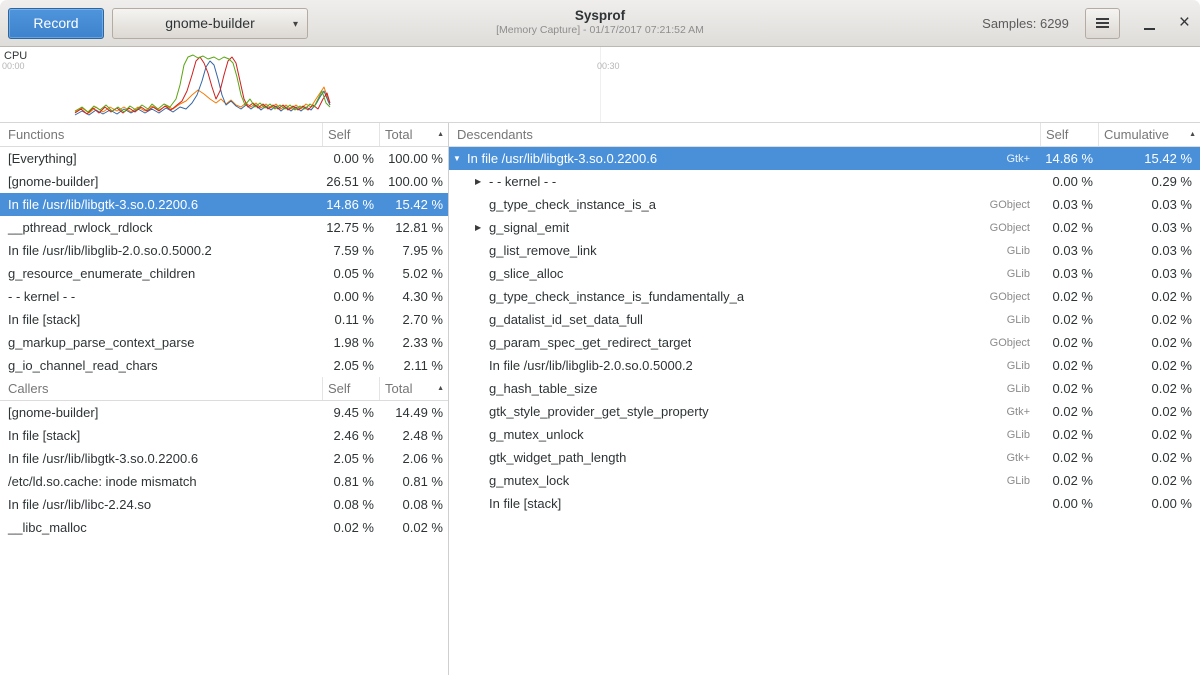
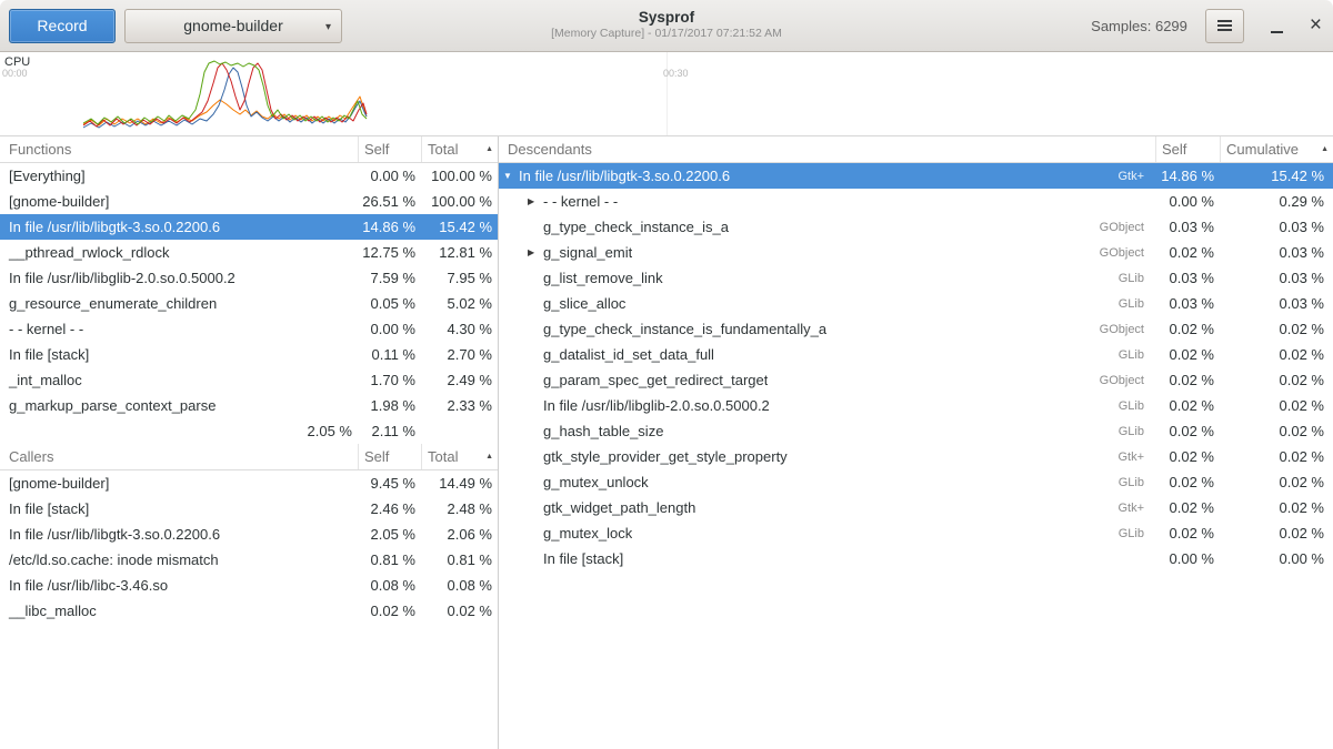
  Record
  gnome-builder
  ▾
  Sysprof
  [Memory Capture] - 01/17/2017 07:21:52 AM
  Samples: 6299
  ×
  CPU
  00:00
  00:30
  Functions
  Self
  Total
  [Everything]
  0.00 %
  100.00 %
  [gnome-builder]
  26.51 %
  100.00 %
  In file /usr/lib/libgtk-3.so.0.2200.6
  14.86 %
  15.42 %
  __pthread_rwlock_rdlock
  12.75 %
  12.81 %
  In file /usr/lib/libglib-2.0.so.0.5000.2
  7.59 %
  7.95 %
  g_resource_enumerate_children
  0.05 %
  5.02 %
  - - kernel - -
  0.00 %
  4.30 %
  In file [stack]
  0.11 %
  2.70 %
+ _int_malloc
+ 1.70 %
+ 2.49 %
  g_markup_parse_context_parse
  1.98 %
  2.33 %
- g_io_channel_read_chars
  2.05 %
  2.11 %
  Callers
  Self
  Total
  [gnome-builder]
  9.45 %
  14.49 %
  In file [stack]
  2.46 %
  2.48 %
  In file /usr/lib/libgtk-3.so.0.2200.6
  2.05 %
  2.06 %
  /etc/ld.so.cache: inode mismatch
  0.81 %
  0.81 %
- In file /usr/lib/libc-2.24.so
+ In file /usr/lib/libc-3.46.so
  0.08 %
  0.08 %
  __libc_malloc
  0.02 %
  0.02 %
  Descendants
  Self
  Cumulative
  ▼
  In file /usr/lib/libgtk-3.so.0.2200.6
  Gtk+
  14.86 %
  15.42 %
  ▶
  - - kernel - -
  0.00 %
  0.29 %
  g_type_check_instance_is_a
  GObject
  0.03 %
  0.03 %
  ▶
  g_signal_emit
  GObject
  0.02 %
  0.03 %
  g_list_remove_link
  GLib
  0.03 %
  0.03 %
  g_slice_alloc
  GLib
  0.03 %
  0.03 %
  g_type_check_instance_is_fundamentally_a
  GObject
  0.02 %
  0.02 %
  g_datalist_id_set_data_full
  GLib
  0.02 %
  0.02 %
  g_param_spec_get_redirect_target
  GObject
  0.02 %
  0.02 %
  In file /usr/lib/libglib-2.0.so.0.5000.2
  GLib
  0.02 %
  0.02 %
  g_hash_table_size
  GLib
  0.02 %
  0.02 %
  gtk_style_provider_get_style_property
  Gtk+
  0.02 %
  0.02 %
  g_mutex_unlock
  GLib
  0.02 %
  0.02 %
  gtk_widget_path_length
  Gtk+
  0.02 %
  0.02 %
  g_mutex_lock
  GLib
  0.02 %
  0.02 %
  In file [stack]
  0.00 %
  0.00 %
